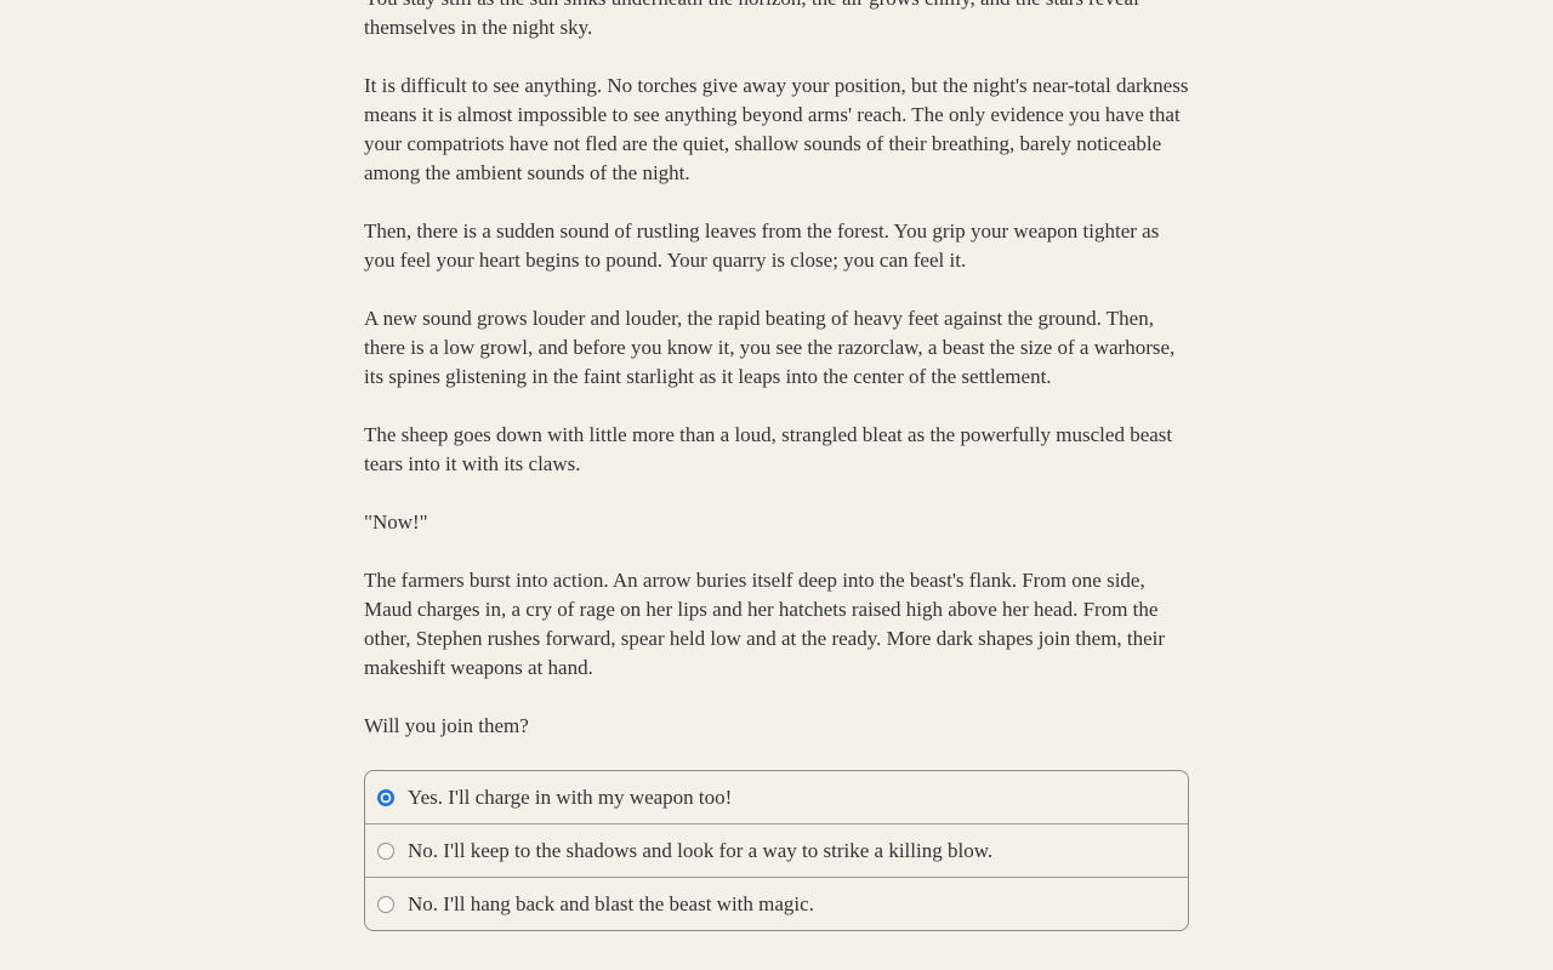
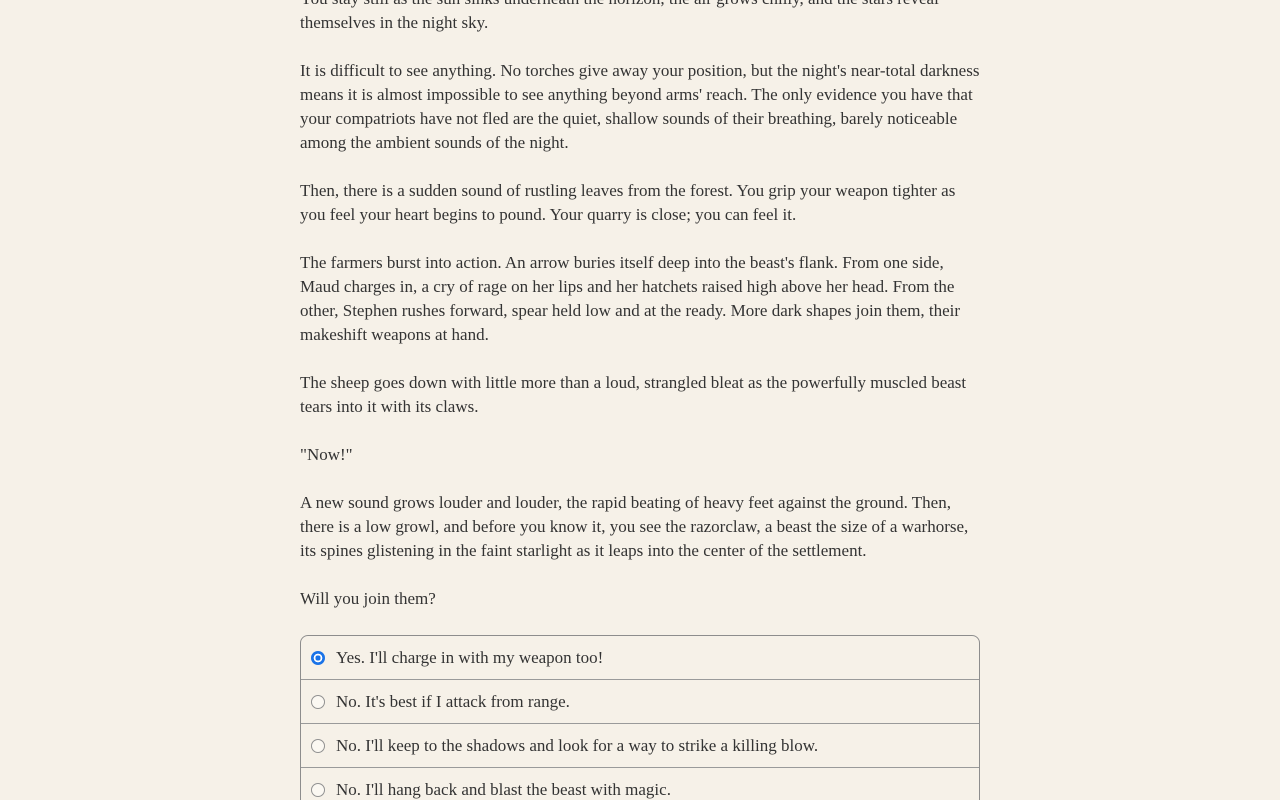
  It is difficult to see anything. No torches give away your position, but the night's near-total darkness means it is almost impossible to see anything beyond arms' reach. The only evidence you have that your compatriots have not fled are the quiet, shallow sounds of their breathing, barely noticeable among the ambient sounds of the night.
  Then, there is a sudden sound of rustling leaves from the forest. You grip your weapon tighter as you feel your heart begins to pound. Your quarry is close; you can feel it.
- A new sound grows louder and louder, the rapid beating of heavy feet against the ground. Then, there is a low growl, and before you know it, you see the razorclaw, a beast the size of a warhorse, its spines glistening in the faint starlight as it leaps into the center of the settlement.
+ The farmers burst into action. An arrow buries itself deep into the beast's flank. From one side, Maud charges in, a cry of rage on her lips and her hatchets raised high above her head. From the other, Stephen rushes forward, spear held low and at the ready. More dark shapes join them, their makeshift weapons at hand.
  The sheep goes down with little more than a loud, strangled bleat as the powerfully muscled beast tears into it with its claws.
  "Now!"
- The farmers burst into action. An arrow buries itself deep into the beast's flank. From one side, Maud charges in, a cry of rage on her lips and her hatchets raised high above her head. From the other, Stephen rushes forward, spear held low and at the ready. More dark shapes join them, their makeshift weapons at hand.
+ A new sound grows louder and louder, the rapid beating of heavy feet against the ground. Then, there is a low growl, and before you know it, you see the razorclaw, a beast the size of a warhorse, its spines glistening in the faint starlight as it leaps into the center of the settlement.
  Will you join them?
  Yes. I'll charge in with my weapon too!
+ No. It's best if I attack from range.
  No. I'll keep to the shadows and look for a way to strike a killing blow.
  No. I'll hang back and blast the beast with magic.
